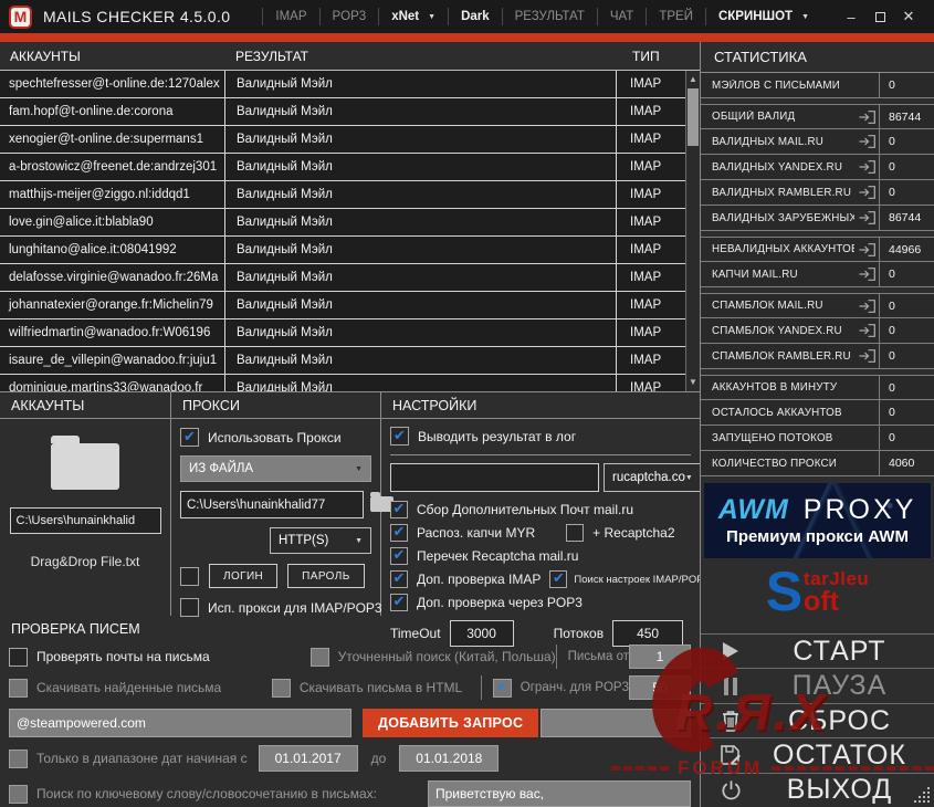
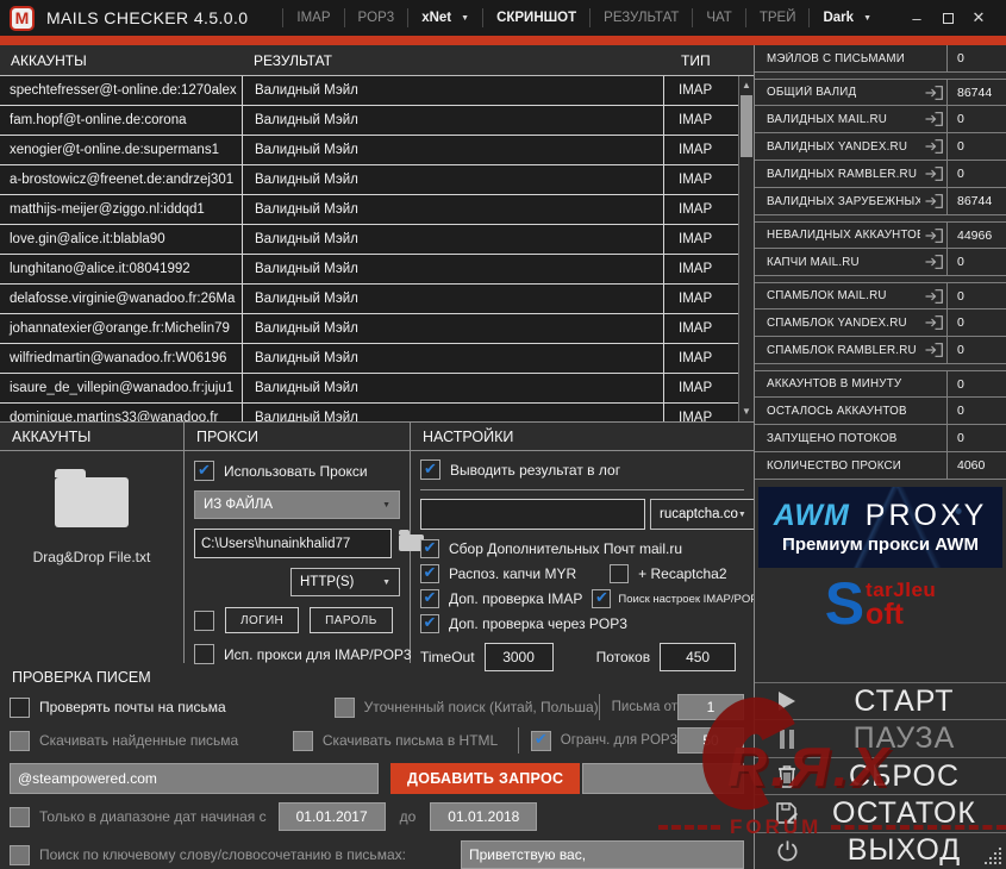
  M
  MAILS CHECKER 4.5.0.0
  IMAP
  POP3
  xNet
- Dark
+ СКРИНШОТ
  РЕЗУЛЬТАТ
  ЧАТ
  ТРЕЙ
- СКРИНШОТ
+ Dark
  –
  ✕
  АККАУНТЫ
  РЕЗУЛЬТАТ
  ТИП
  spechtefresser@t-online.de:1270alex
  Валидный Мэйл
  IMAP
  fam.hopf@t-online.de:corona
  Валидный Мэйл
  IMAP
  xenogier@t-online.de:supermans1
  Валидный Мэйл
  IMAP
  a-brostowicz@freenet.de:andrzej301
  Валидный Мэйл
  IMAP
  matthijs-meijer@ziggo.nl:iddqd1
  Валидный Мэйл
  IMAP
  love.gin@alice.it:blabla90
  Валидный Мэйл
  IMAP
  lunghitano@alice.it:08041992
  Валидный Мэйл
  IMAP
  delafosse.virginie@wanadoo.fr:26Ma
  Валидный Мэйл
  IMAP
  johannatexier@orange.fr:Michelin79
  Валидный Мэйл
  IMAP
  wilfriedmartin@wanadoo.fr:W06196
  Валидный Мэйл
  IMAP
  isaure_de_villepin@wanadoo.fr:juju1
  Валидный Мэйл
  IMAP
  dominique.martins33@wanadoo.fr
  Валидный Мэйл
  IMAP
  ▲
  ▼
  АККАУНТЫ
- C:\Users\hunainkhalid
  Drag&Drop File.txt
  ПРОКСИ
  Использовать Прокси
  ИЗ ФАЙЛА
  C:\Users\hunainkhalid77
  HTTP(S)
  ЛОГИН
  ПАРОЛЬ
  Исп. прокси для IMAP/POP3
  НАСТРОЙКИ
  Выводить результат в лог
  rucaptcha.co
  Сбор Дополнительных Почт mail.ru
  Распоз. капчи MYR
  + Recaptcha2
- Перечек Recaptcha mail.ru
  Доп. проверка IMAP
  Поиск настроек IMAP/PO
  Доп. проверка через POP3
  TimeOut
  3000
  Потоков
  450
  ПРОВЕРКА ПИСЕМ
  Проверять почты на письма
  Уточненный поиск (Китай, Польша)
  Письма от
  1
  Скачивать найденные письма
  Скачивать письма в HTML
  Огранч. для POP3
  50
  @steampowered.com
  ДОБАВИТЬ ЗАПРОС
  Только в диапазоне дат начиная с
  01.01.2017
  до
  01.01.2018
  Поиск по ключевому слову/словосочетанию в письмах:
  Приветствую вас,
- СТАТИСТИКА
  МЭЙЛОВ С ПИСЬМАМИ
  0
  ОБЩИЙ ВАЛИД
  86744
  ВАЛИДНЫХ MAIL.RU
  0
  ВАЛИДНЫХ YANDEX.RU
  0
  ВАЛИДНЫХ RAMBLER.RU
  0
  ВАЛИДНЫХ ЗАРУБЕЖНЫХ
  86744
  НЕВАЛИДНЫХ АККАУНТО
  44966
  КАПЧИ MAIL.RU
  0
  СПАМБЛОК MAIL.RU
  0
  СПАМБЛОК YANDEX.RU
  0
  СПАМБЛОК RAMBLER.RU
  0
  АККАУНТОВ В МИНУТУ
  0
  ОСТАЛОСЬ АККАУНТОВ
  0
  ЗАПУЩЕНО ПОТОКОВ
  0
  КОЛИЧЕСТВО ПРОКСИ
  4060
  AWM PROXY
  Премиум прокси AWM
  S
  tarJleu
  oft
  СТАРТ
  ПАУЗА
  СБРОС
  ОСТАТОК
  ВЫХОД
  R.Я.X
  FORUM
